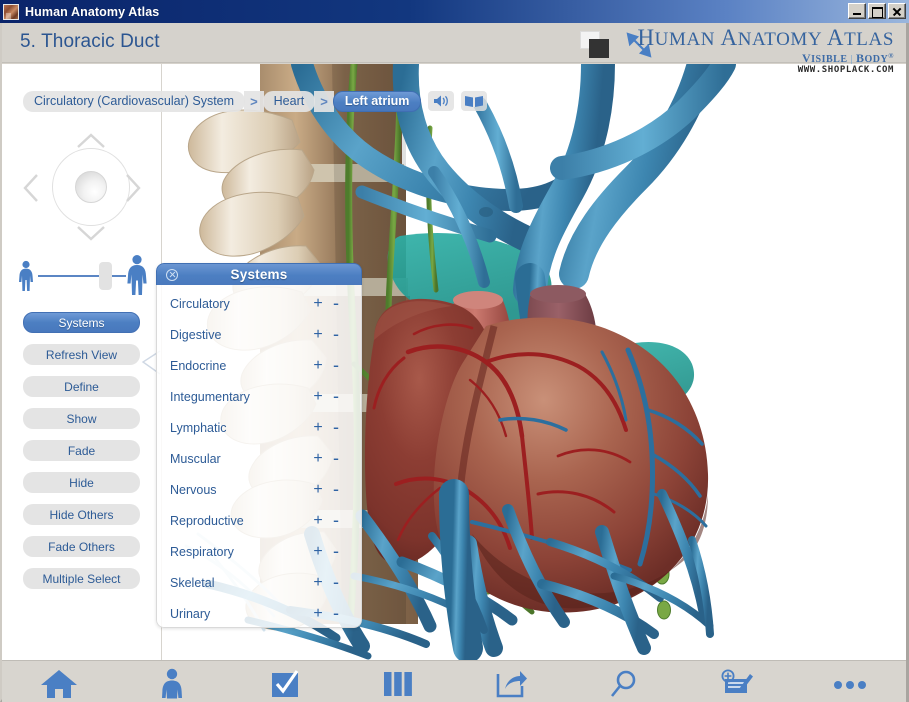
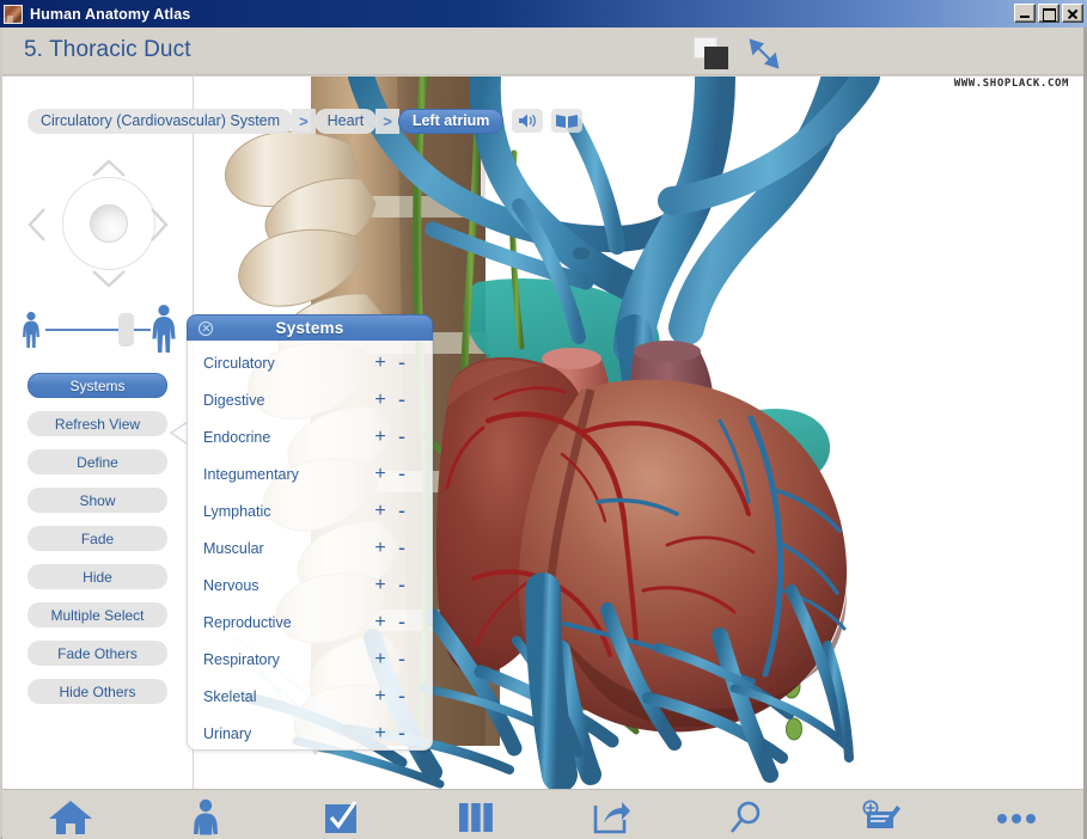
  Human Anatomy Atlas
  5. Thoracic Duct
- HUMAN ANATOMY ATLAS
- VISIBLE | BODY®
  WWW.SHOPLACK.COM
  Systems
  Refresh View
  Define
  Show
  Fade
  Hide
- Hide Others
+ Multiple Select
  Fade Others
- Multiple Select
+ Hide Others
  Circulatory (Cardiovascular) System
  >
  Heart
  >
  Left atrium
  Systems
  Circulatory
  +
  -
  Digestive
  +
  -
  Endocrine
  +
  -
  Integumentary
  +
  -
  Lymphatic
  +
  -
  Muscular
  +
  -
  Nervous
  +
  -
  Reproductive
  +
  -
  Respiratory
  +
  -
  Skeletal
  +
  -
  Urinary
  +
  -
